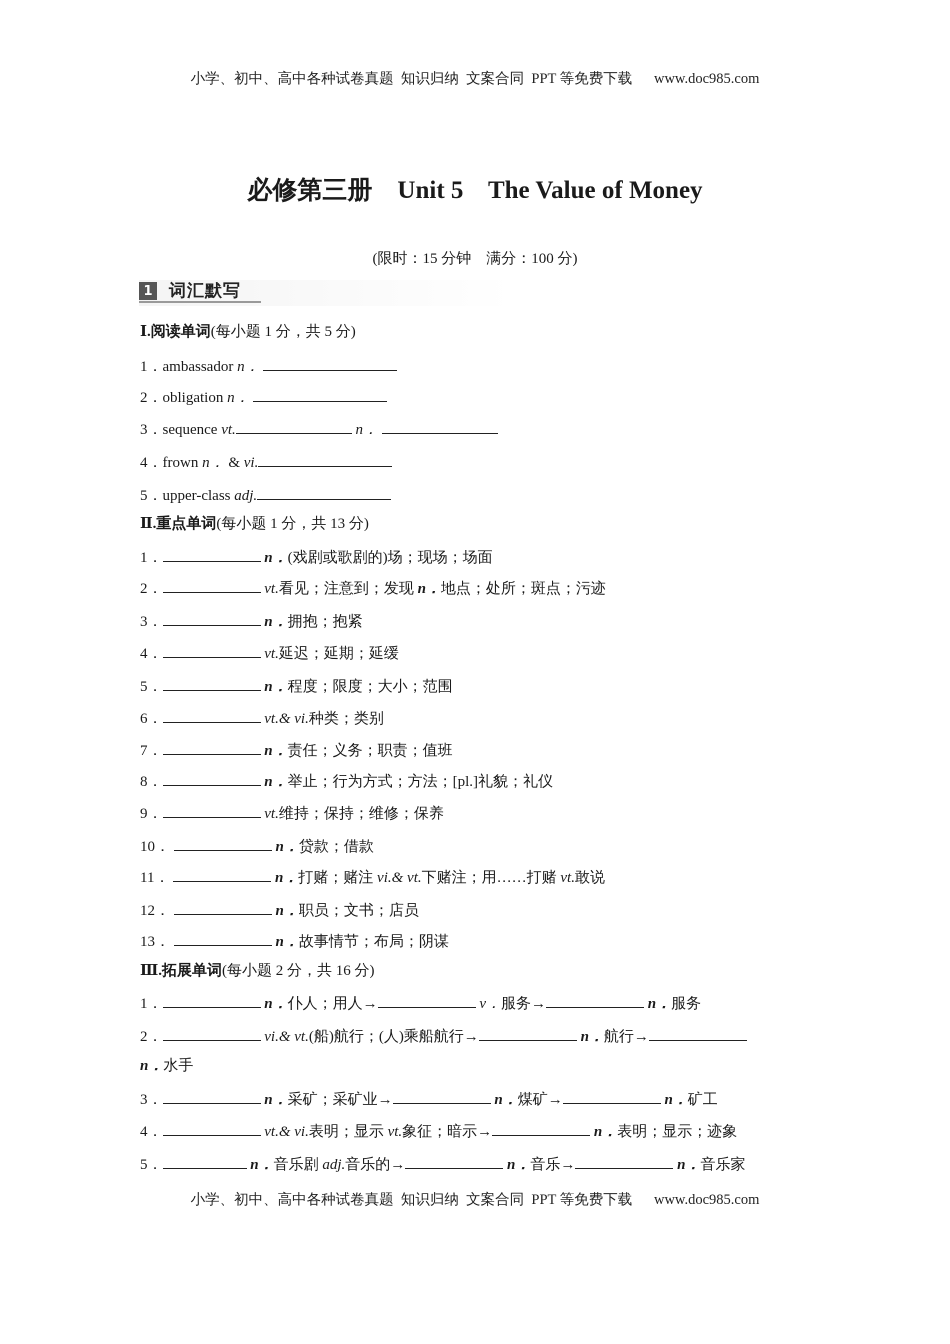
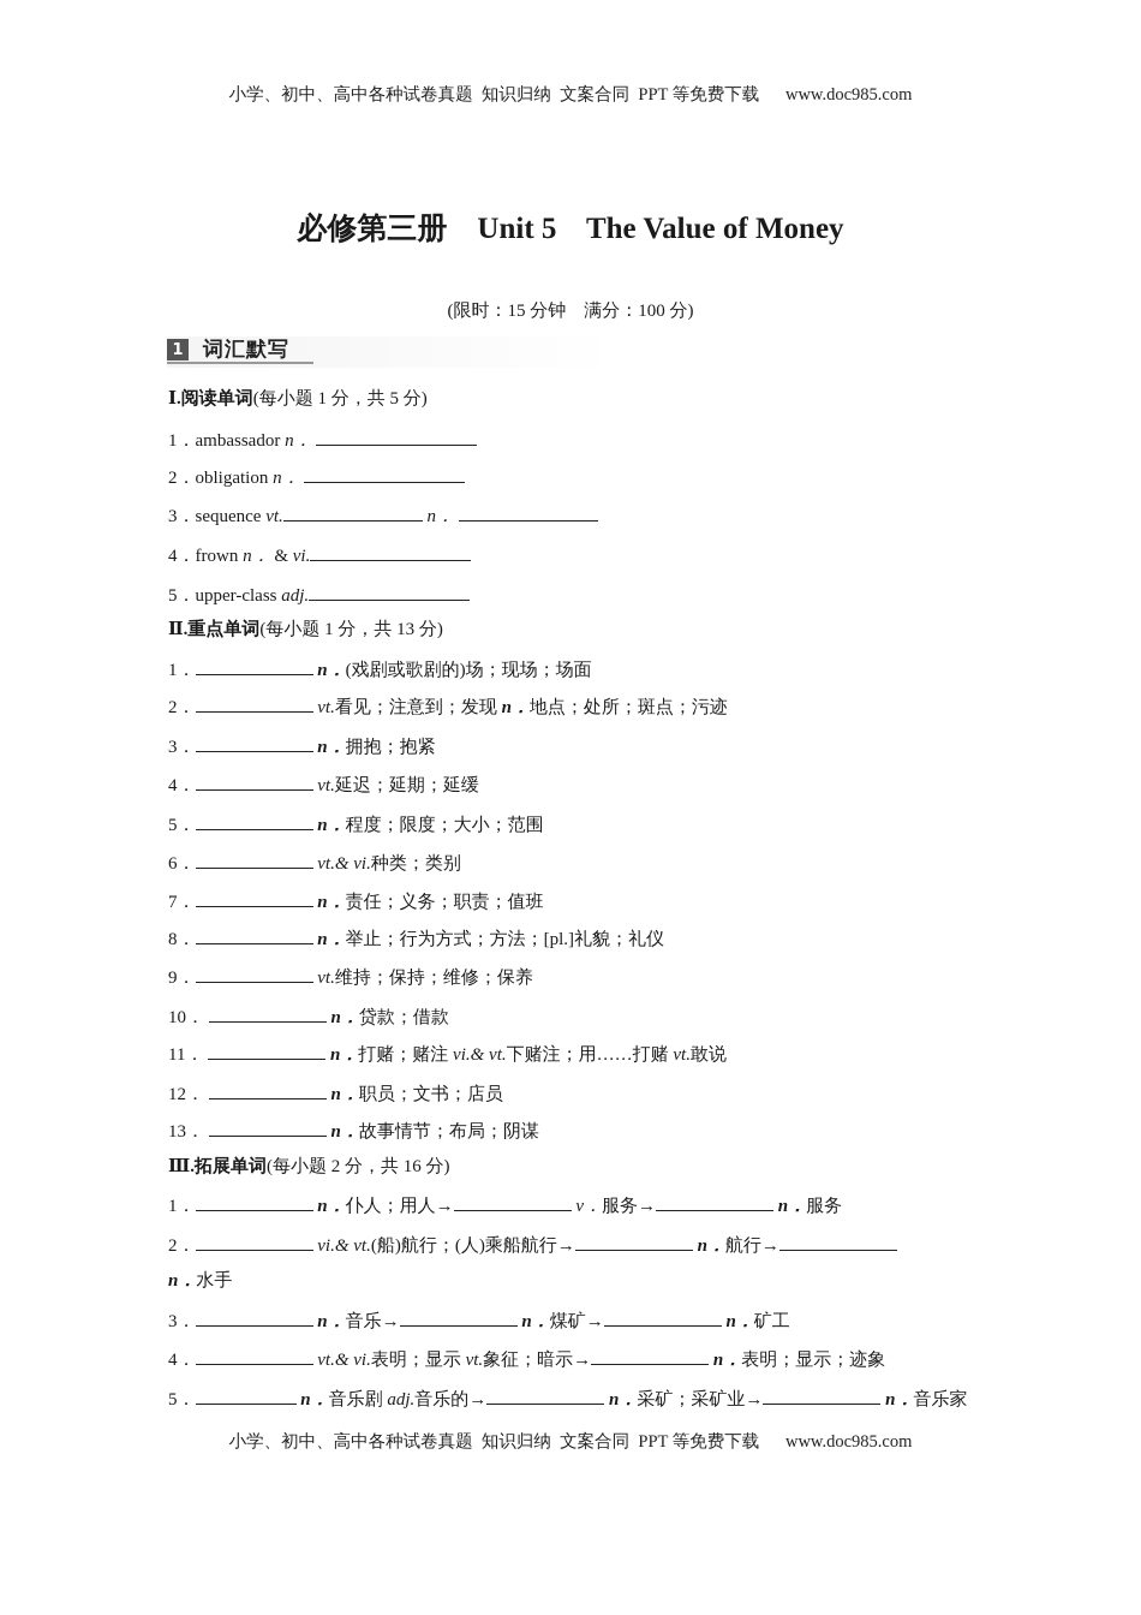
  小学、初中、高中各种试卷真题 知识归纳 文案合同 PPT 等免费下载 www.doc985.com
  必修第三册 Unit 5 The Value of Money
  (限时：15 分钟 满分：100 分)
  1
  词汇默写
  Ⅰ.阅读单词(每小题 1 分，共 5 分)
  1．ambassador n．
  2．obligation n．
  3．sequence vt. n．
  4．frown n． & vi.
  5．upper-class adj.
  Ⅱ.重点单词(每小题 1 分，共 13 分)
  1． n．(戏剧或歌剧的)场；现场；场面
  2． vt.看见；注意到；发现 n．地点；处所；斑点；污迹
  3． n．拥抱；抱紧
  4． vt.延迟；延期；延缓
  5． n．程度；限度；大小；范围
  6． vt.& vi.种类；类别
  7． n．责任；义务；职责；值班
  8． n．举止；行为方式；方法；[pl.]礼貌；礼仪
  9． vt.维持；保持；维修；保养
  10． n．贷款；借款
  11． n．打赌；赌注 vi.& vt.下赌注；用……打赌 vt.敢说
  12． n．职员；文书；店员
  13． n．故事情节；布局；阴谋
  Ⅲ.拓展单词(每小题 2 分，共 16 分)
  1． n．仆人；用人→ v．服务→ n．服务
  2． vi.& vt.(船)航行；(人)乘船航行→ n．航行→
  n．水手
- 3． n．采矿；采矿业→ n．煤矿→ n．矿工
+ 3． n．音乐→ n．煤矿→ n．矿工
  4． vt.& vi.表明；显示 vt.象征；暗示→ n．表明；显示；迹象
- 5． n．音乐剧 adj.音乐的→ n．音乐→ n．音乐家
+ 5． n．音乐剧 adj.音乐的→ n．采矿；采矿业→ n．音乐家
  小学、初中、高中各种试卷真题 知识归纳 文案合同 PPT 等免费下载 www.doc985.com
